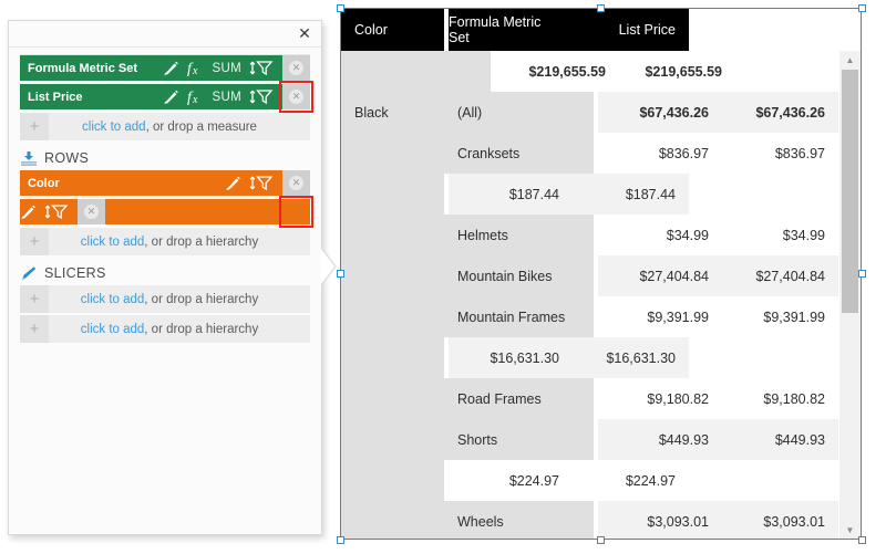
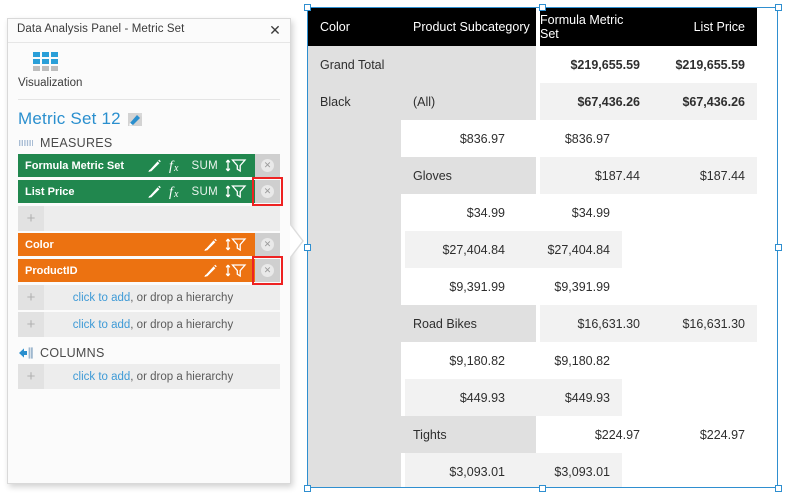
+ Data Analysis Panel - Metric Set
  ✕
+ Visualization
+ Metric Set 12
+ MEASURES
  Formula Metric Set
  f
  x
  SUM
  ✕
  List Price
  f
  x
  SUM
  ✕
  +
- click to add, or drop a measure
- ROWS
  Color
  ✕
+ ProductID
  ✕
  +
  click to add, or drop a hierarchy
- SLICERS
  +
  click to add, or drop a hierarchy
+ COLUMNS
  +
  click to add, or drop a hierarchy
  Color
+ Product Subcategory
  Formula Metric Set
  List Price
+ Grand Total
  $219,655.59
  $219,655.59
  Black
  (All)
  $67,436.26
  $67,436.26
- Cranksets
  $836.97
  $836.97
+ Gloves
  $187.44
  $187.44
- Helmets
  $34.99
  $34.99
- Mountain Bikes
  $27,404.84
  $27,404.84
- Mountain Frames
  $9,391.99
  $9,391.99
+ Road Bikes
  $16,631.30
  $16,631.30
- Road Frames
  $9,180.82
  $9,180.82
- Shorts
  $449.93
  $449.93
+ Tights
  $224.97
  $224.97
- Wheels
  $3,093.01
  $3,093.01
- ▲
- ▼
